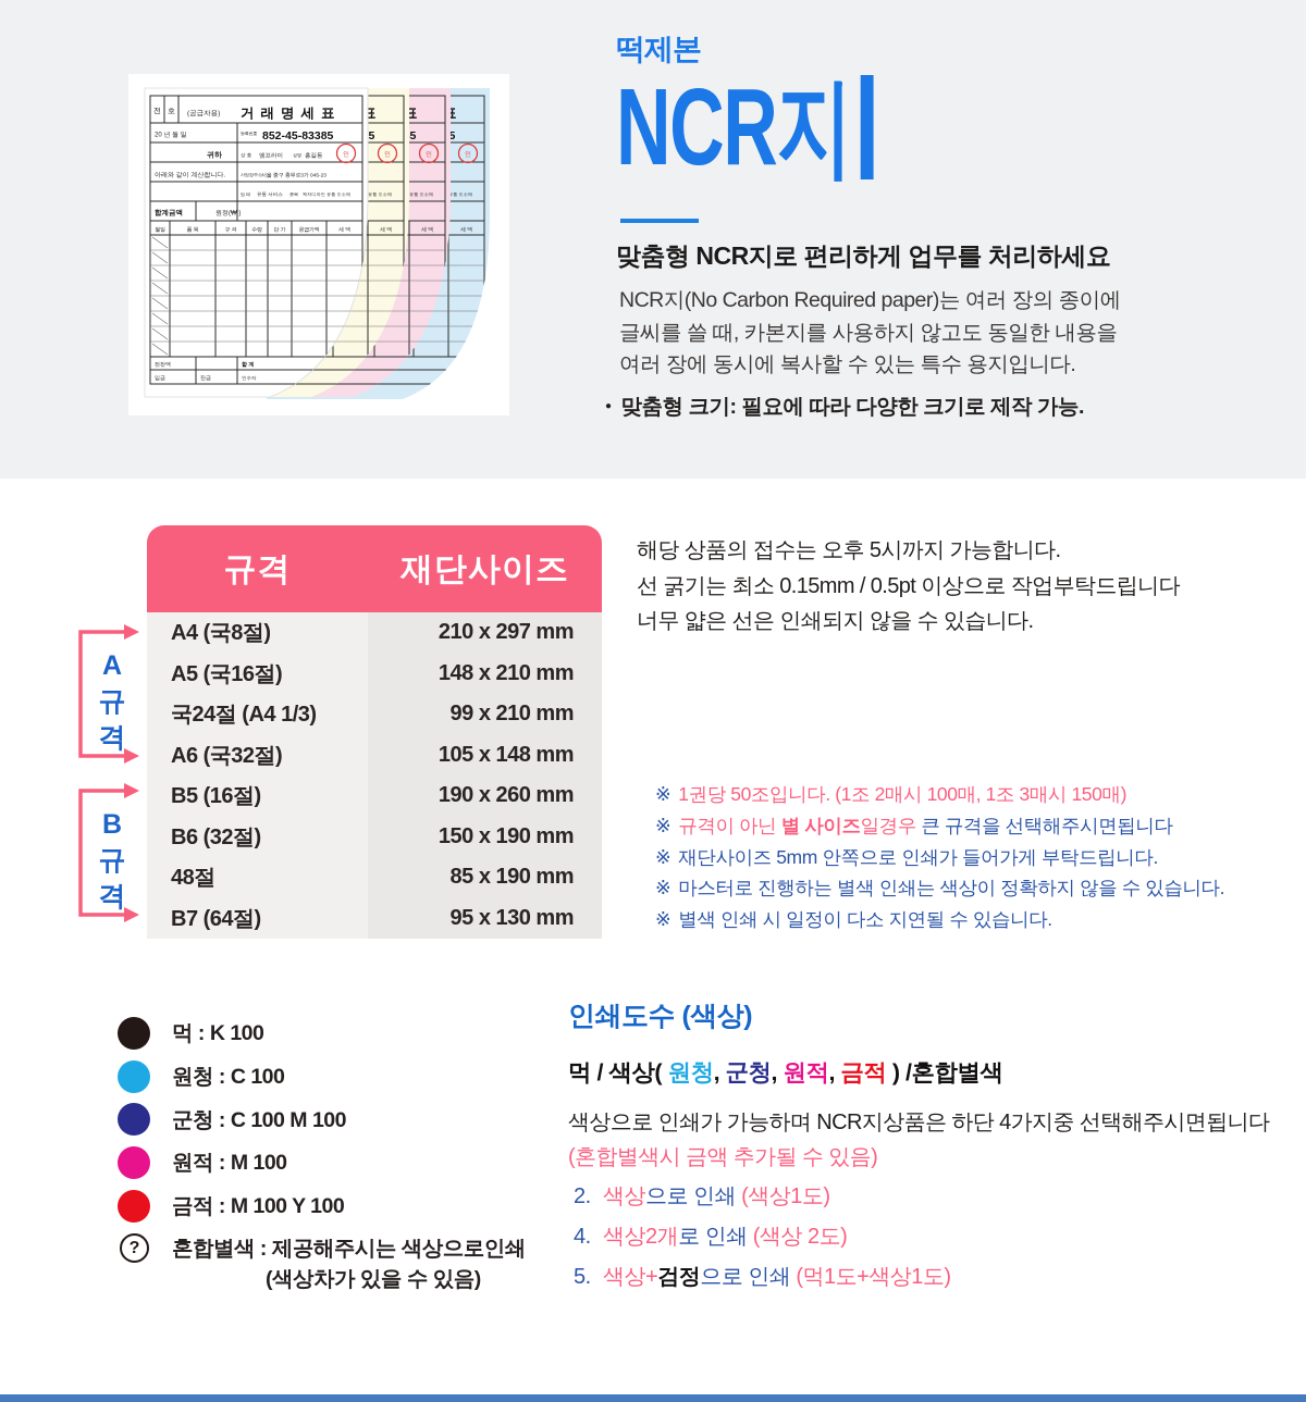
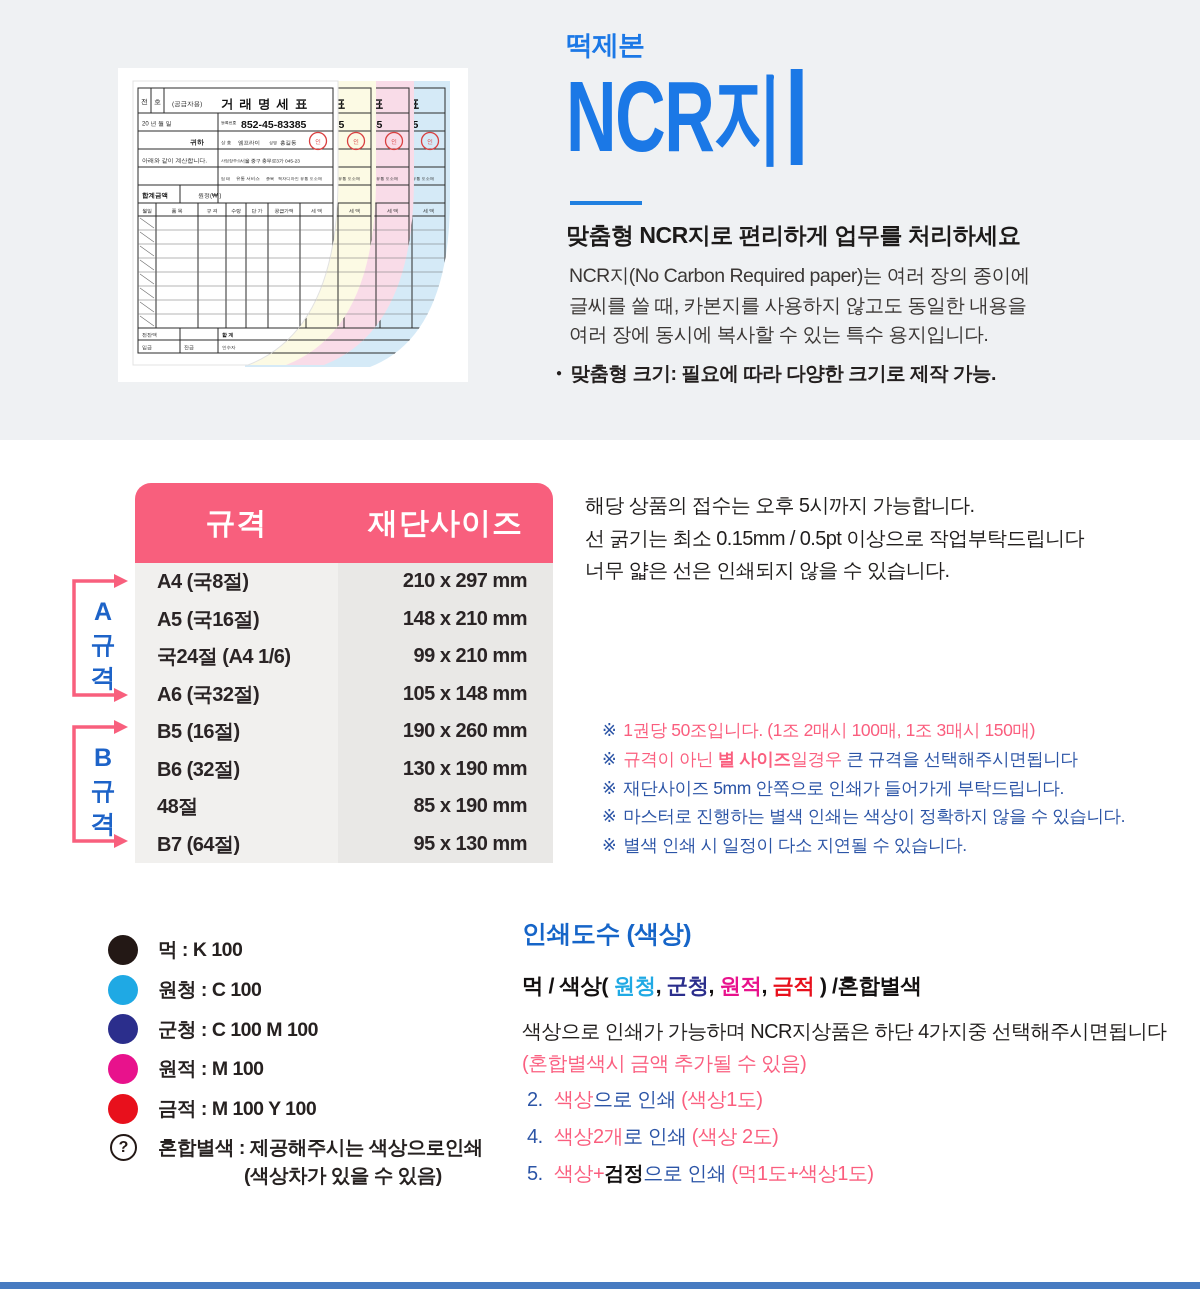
  떡제본
  NCR지
  맞춤형 NCR지로 편리하게 업무를 처리하세요
  NCR지(No Carbon Required paper)는 여러 장의 종이에
  글씨를 쓸 때, 카본지를 사용하지 않고도 동일한 내용을
  여러 장에 동시에 복사할 수 있는 특수 용지입니다.
  맞춤형 크기: 필요에 따라 다양한 크기로 제작 가능.
  규격
  재단사이즈
  A4 (국8절)
  210 x 297 mm
  A5 (국16절)
  148 x 210 mm
- 국24절 (A4 1/3)
+ 국24절 (A4 1/6)
  99 x 210 mm
  A6 (국32절)
  105 x 148 mm
  B5 (16절)
  190 x 260 mm
  B6 (32절)
- 150 x 190 mm
+ 130 x 190 mm
  48절
  85 x 190 mm
  B7 (64절)
  95 x 130 mm
  A규격
  B규격
  해당 상품의 접수는 오후 5시까지 가능합니다.
  선 굵기는 최소 0.15mm / 0.5pt 이상으로 작업부탁드립니다
  너무 얇은 선은 인쇄되지 않을 수 있습니다.
  ※ 1권당 50조입니다. (1조 2매시 100매, 1조 3매시 150매)
  ※ 규격이 아닌 별 사이즈일경우 큰 규격을 선택해주시면됩니다
  ※ 재단사이즈 5mm 안쪽으로 인쇄가 들어가게 부탁드립니다.
  ※ 마스터로 진행하는 별색 인쇄는 색상이 정확하지 않을 수 있습니다.
  ※ 별색 인쇄 시 일정이 다소 지연될 수 있습니다.
  먹 : K 100
  원청 : C 100
  군청 : C 100 M 100
  원적 : M 100
  금적 : M 100 Y 100
  ?
  혼합별색 : 제공해주시는 색상으로인쇄
  (색상차가 있을 수 있음)
  인쇄도수 (색상)
  먹 / 색상( 원청, 군청, 원적, 금적 ) /혼합별색
  색상으로 인쇄가 가능하며 NCR지상품은 하단 4가지중 선택해주시면됩니다
  (혼합별색시 금액 추가될 수 있음)
  2. 색상으로 인쇄 (색상1도)
  4. 색상2개로 인쇄 (색상 2도)
  5. 색상+검정으로 인쇄 (먹1도+색상1도)
